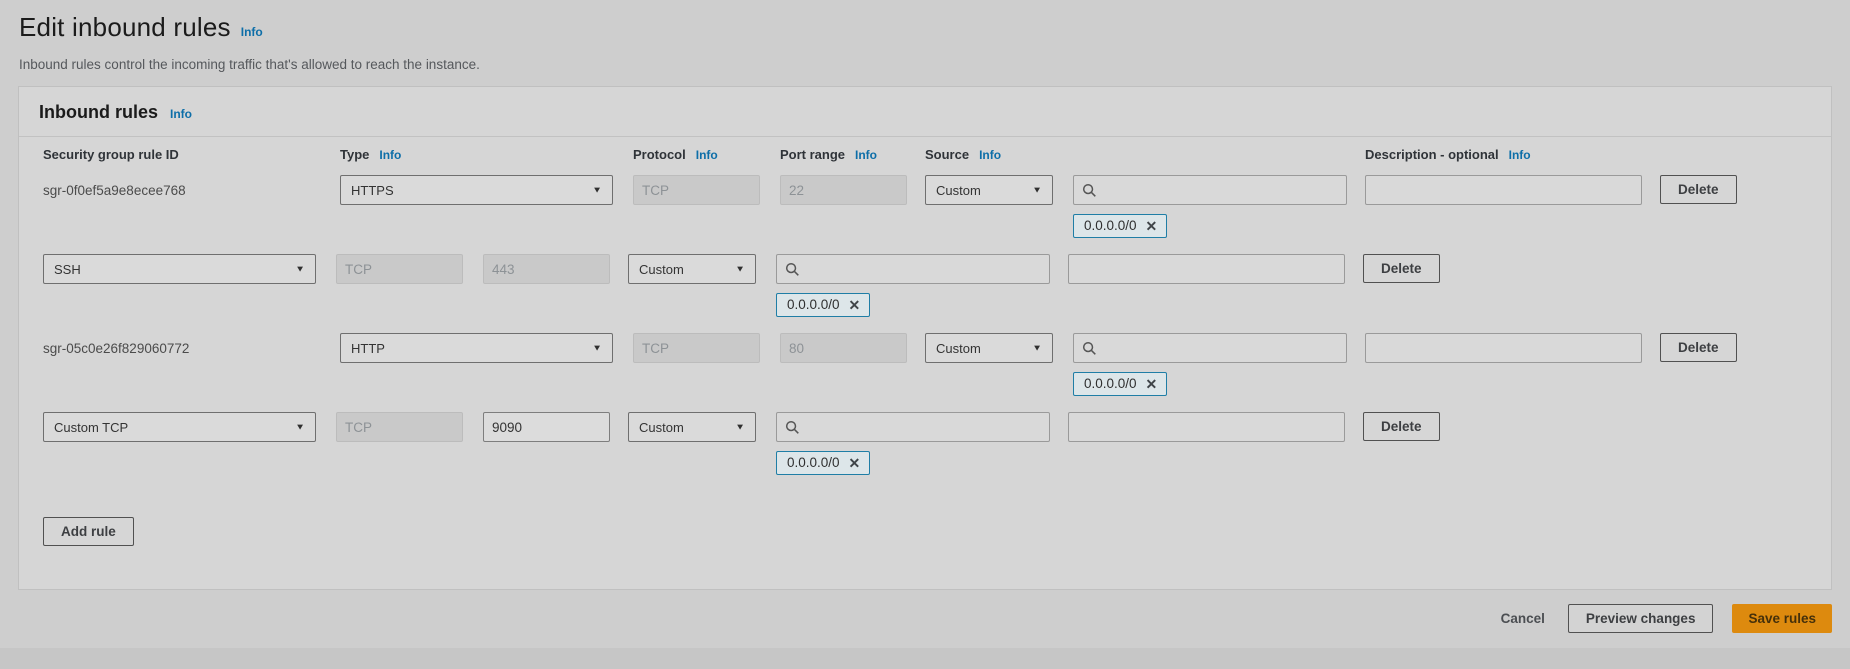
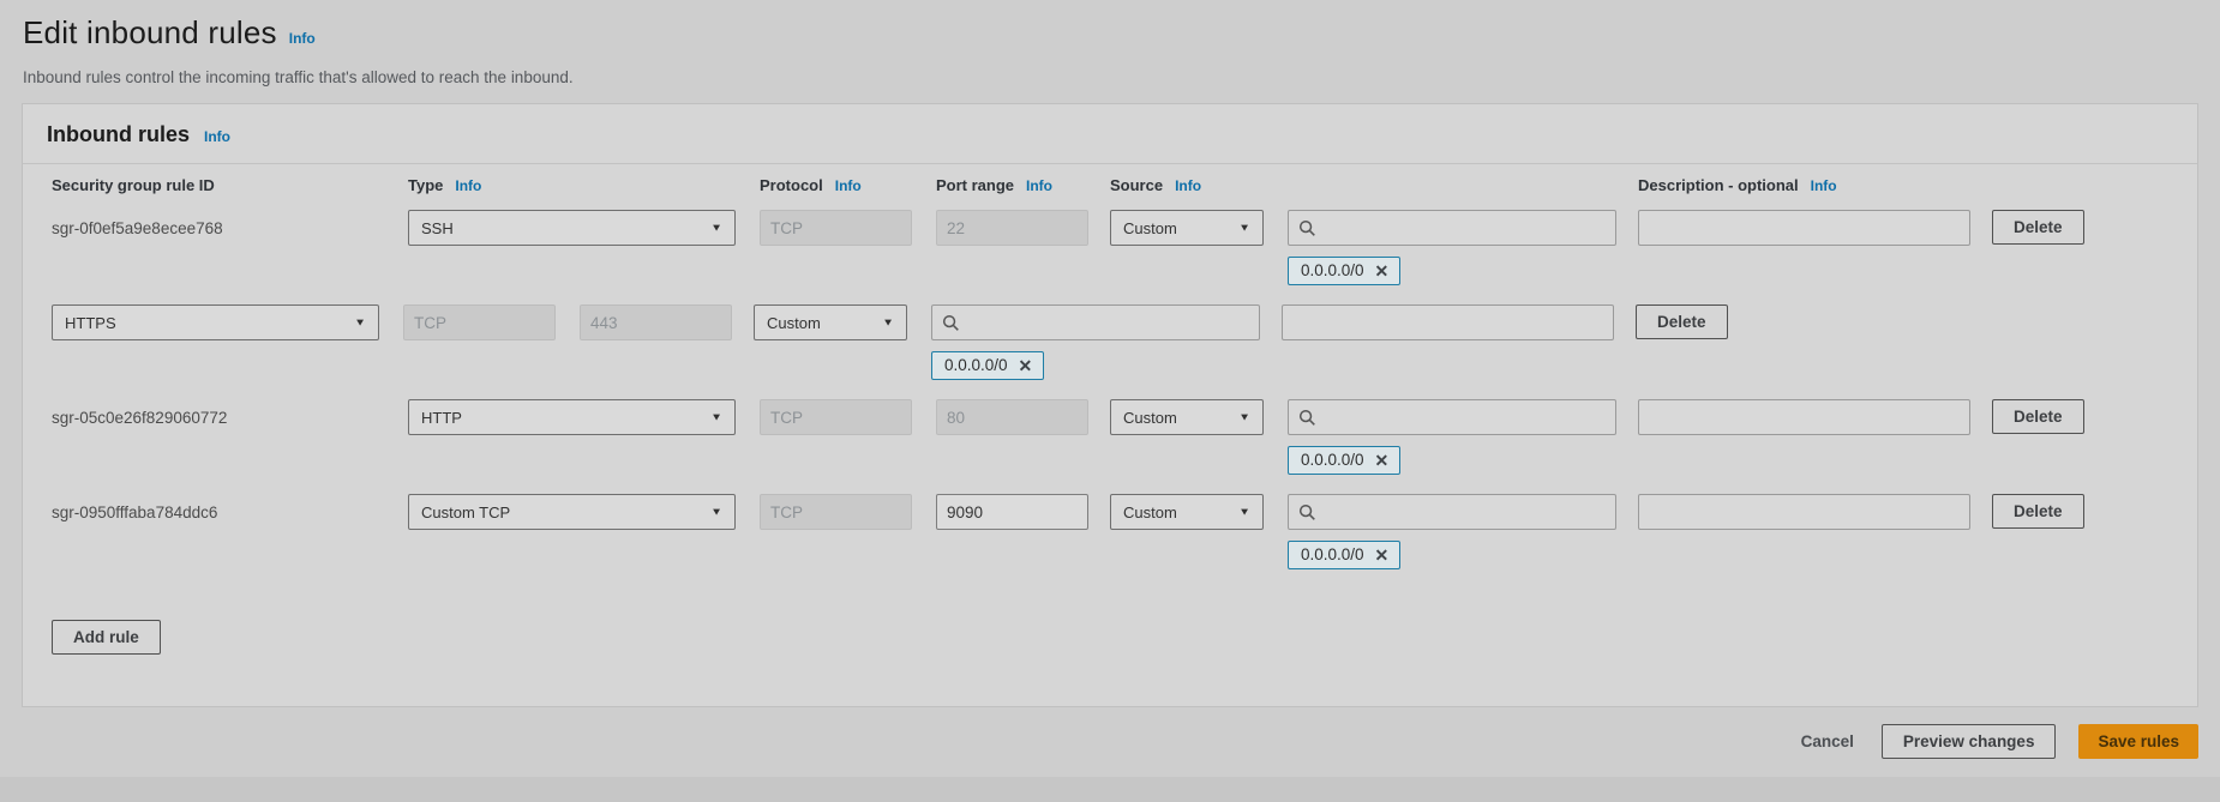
  Edit inbound rules
  Info
- Inbound rules control the incoming traffic that's allowed to reach the instance.
+ Inbound rules control the incoming traffic that's allowed to reach the inbound.
  Inbound rules
  Info
  Security group rule ID
  Type
  Info
  Protocol
  Info
  Port range
  Info
  Source
  Info
  Description - optional
  Info
  sgr-0f0ef5a9e8ecee768
- HTTPS
+ SSH
  ▼
  TCP
  22
  Custom
  ▼
  0.0.0.0/0
  ✕
  Delete
- SSH
+ HTTPS
  ▼
  TCP
  443
  Custom
  ▼
  0.0.0.0/0
  ✕
  Delete
  sgr-05c0e26f829060772
  HTTP
  ▼
  TCP
  80
  Custom
  ▼
  0.0.0.0/0
  ✕
  Delete
+ sgr-0950fffaba784ddc6
  Custom TCP
  ▼
  TCP
  9090
  Custom
  ▼
  0.0.0.0/0
  ✕
  Delete
  Add rule
  Cancel
  Preview changes
  Save rules
